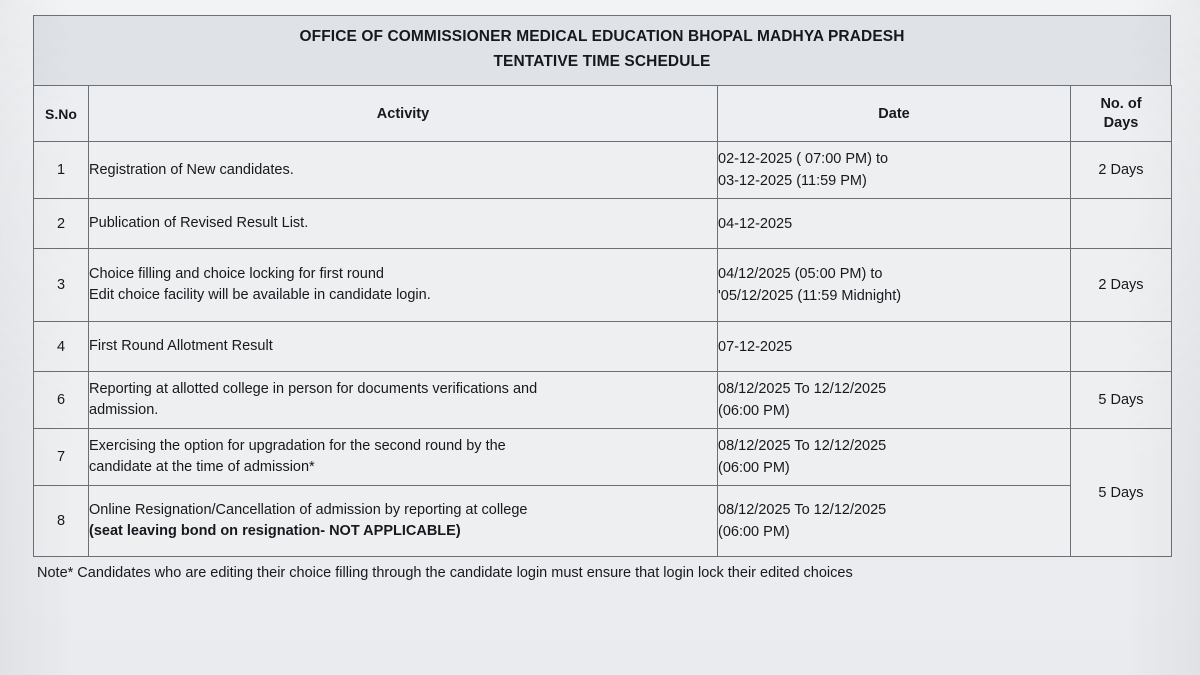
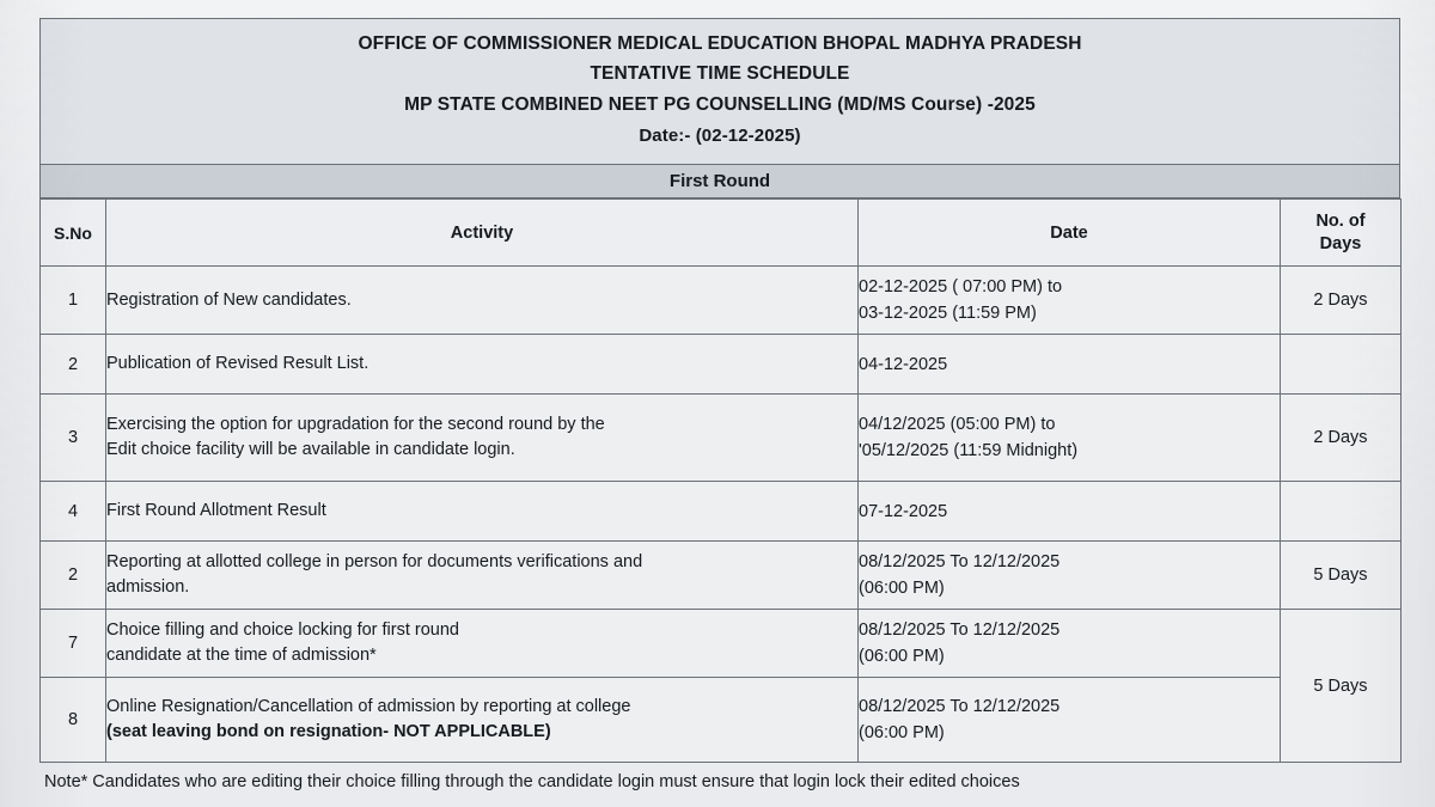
  OFFICE OF COMMISSIONER MEDICAL EDUCATION BHOPAL MADHYA PRADESH
  TENTATIVE TIME SCHEDULE
+ MP STATE COMBINED NEET PG COUNSELLING (MD/MS Course) -2025
+ Date:- (02-12-2025)
+ First Round
  S.No	Activity	Date	No. of Days
  1	Registration of New candidates.	02-12-2025 ( 07:00 PM) to 03-12-2025 (11:59 PM)	2 Days
  2	Publication of Revised Result List.	04-12-2025
- 3	Choice filling and choice locking for first round Edit choice facility will be available in candidate login.	04/12/2025 (05:00 PM) to '05/12/2025 (11:59 Midnight)	2 Days
+ 3	Exercising the option for upgradation for the second round by the Edit choice facility will be available in candidate login.	04/12/2025 (05:00 PM) to '05/12/2025 (11:59 Midnight)	2 Days
  4	First Round Allotment Result	07-12-2025
- 6	Reporting at allotted college in person for documents verifications and admission.	08/12/2025 To 12/12/2025 (06:00 PM)	5 Days
+ 2	Reporting at allotted college in person for documents verifications and admission.	08/12/2025 To 12/12/2025 (06:00 PM)	5 Days
- 7	Exercising the option for upgradation for the second round by the candidate at the time of admission*	08/12/2025 To 12/12/2025 (06:00 PM)	5 Days
+ 7	Choice filling and choice locking for first round candidate at the time of admission*	08/12/2025 To 12/12/2025 (06:00 PM)	5 Days
  8	Online Resignation/Cancellation of admission by reporting at college (seat leaving bond on resignation- NOT APPLICABLE)	08/12/2025 To 12/12/2025 (06:00 PM)
  Note* Candidates who are editing their choice filling through the candidate login must ensure that login lock their edited choices
